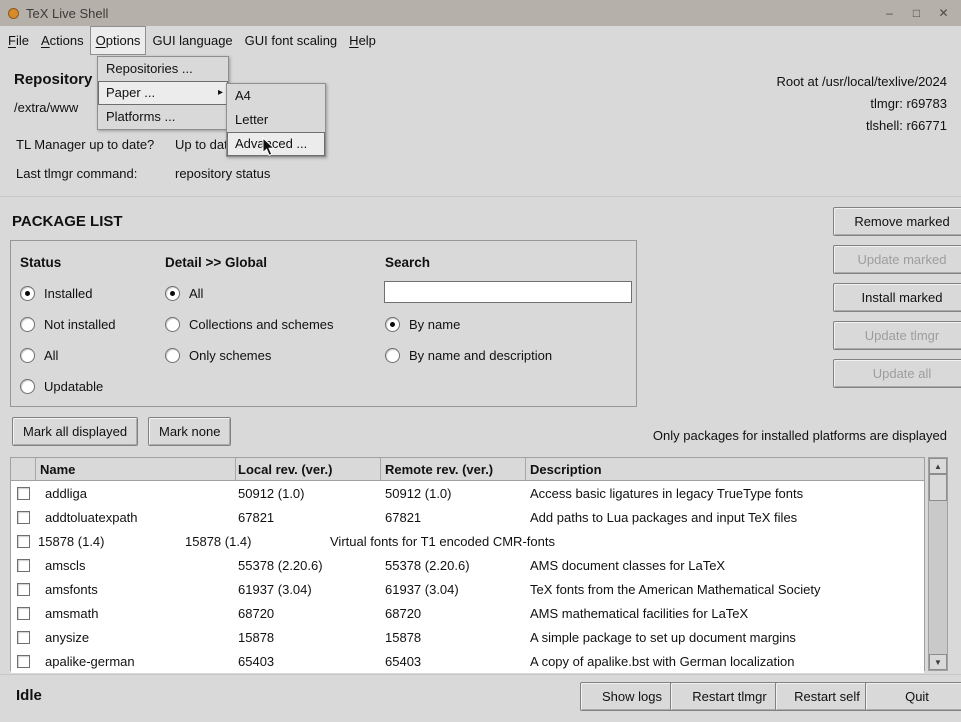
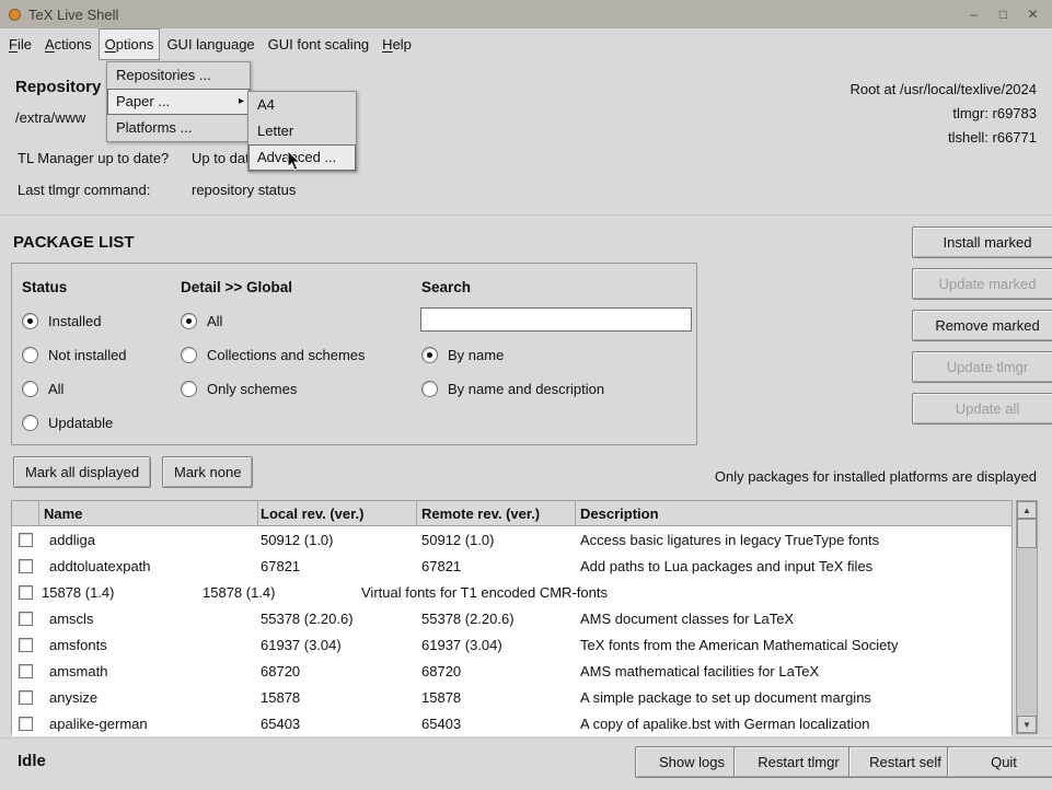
  TeX Live Shell
  –
  □
  ✕
  File
  Actions
  Options
  GUI language
  GUI font scaling
  Help
  Repository
  /extra/www
  Root at /usr/local/texlive/2024
  tlmgr: r69783
  tlshell: r66771
  TL Manager up to date?
  Up to da
  Last tlmgr command:
  repository status
  PACKAGE LIST
- Remove marked
+ Install marked
  Update marked
- Install marked
+ Remove marked
  Update tlmgr
  Update all
  Status
  Detail >> Global
  Search
  Installed
  Not installed
  All
  Updatable
  All
  Collections and schemes
  Only schemes
  By name
  By name and description
  Mark all displayed
  Mark none
  Only packages for installed platforms are displayed
  Name
  Local rev. (ver.)
  Remote rev. (ver.)
  Description
  addliga
  50912 (1.0)
  50912 (1.0)
  Access basic ligatures in legacy TrueType fonts
  addtoluatexpath
  67821
  67821
  Add paths to Lua packages and input TeX files
  15878 (1.4)
  15878 (1.4)
  Virtual fonts for T1 encoded CMR-fonts
  amscls
  55378 (2.20.6)
  55378 (2.20.6)
  AMS document classes for LaTeX
  amsfonts
  61937 (3.04)
  61937 (3.04)
  TeX fonts from the American Mathematical Society
  amsmath
  68720
  68720
  AMS mathematical facilities for LaTeX
  anysize
  15878
  15878
  A simple package to set up document margins
  apalike-german
  65403
  65403
  A copy of apalike.bst with German localization
  ▲
  ▼
  Idle
  Show logs
  Restart tlmgr
  Restart self
  Quit
  Repositories ...
  Paper ...
  ▸
  Platforms ...
  A4
  Letter
  Advaced ...
